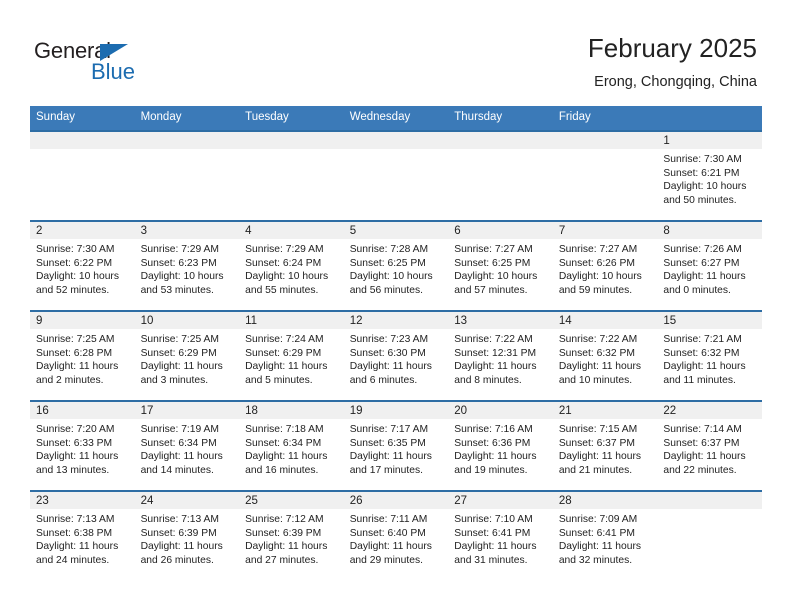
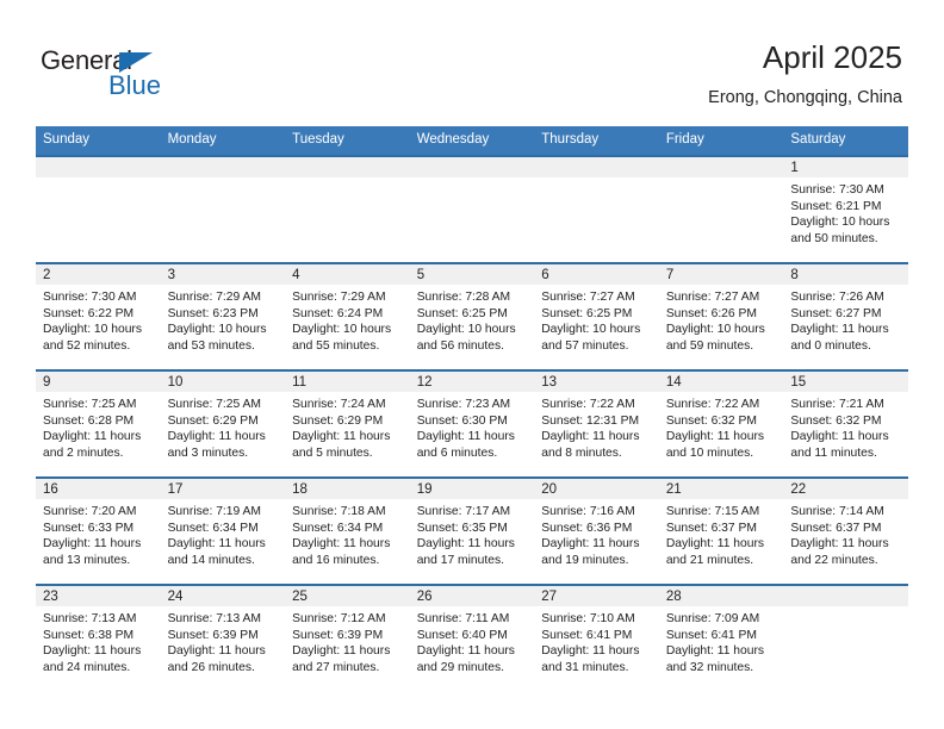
  General
  Blue
- February 2025
+ April 2025
  Erong, Chongqing, China
  Sunday
  Monday
  Tuesday
  Wednesday
  Thursday
  Friday
+ Saturday
  1
  Sunrise: 7:30 AM
  Sunset: 6:21 PM
  Daylight: 10 hours
  and 50 minutes.
  2
  Sunrise: 7:30 AM
  Sunset: 6:22 PM
  Daylight: 10 hours
  and 52 minutes.
  3
  Sunrise: 7:29 AM
  Sunset: 6:23 PM
  Daylight: 10 hours
  and 53 minutes.
  4
  Sunrise: 7:29 AM
  Sunset: 6:24 PM
  Daylight: 10 hours
  and 55 minutes.
  5
  Sunrise: 7:28 AM
  Sunset: 6:25 PM
  Daylight: 10 hours
  and 56 minutes.
  6
  Sunrise: 7:27 AM
  Sunset: 6:25 PM
  Daylight: 10 hours
  and 57 minutes.
  7
  Sunrise: 7:27 AM
  Sunset: 6:26 PM
  Daylight: 10 hours
  and 59 minutes.
  8
  Sunrise: 7:26 AM
  Sunset: 6:27 PM
  Daylight: 11 hours
  and 0 minutes.
  9
  Sunrise: 7:25 AM
  Sunset: 6:28 PM
  Daylight: 11 hours
  and 2 minutes.
  10
  Sunrise: 7:25 AM
  Sunset: 6:29 PM
  Daylight: 11 hours
  and 3 minutes.
  11
  Sunrise: 7:24 AM
  Sunset: 6:29 PM
  Daylight: 11 hours
  and 5 minutes.
  12
  Sunrise: 7:23 AM
  Sunset: 6:30 PM
  Daylight: 11 hours
  and 6 minutes.
  13
  Sunrise: 7:22 AM
  Sunset: 12:31 PM
  Daylight: 11 hours
  and 8 minutes.
  14
  Sunrise: 7:22 AM
  Sunset: 6:32 PM
  Daylight: 11 hours
  and 10 minutes.
  15
  Sunrise: 7:21 AM
  Sunset: 6:32 PM
  Daylight: 11 hours
  and 11 minutes.
  16
  Sunrise: 7:20 AM
  Sunset: 6:33 PM
  Daylight: 11 hours
  and 13 minutes.
  17
  Sunrise: 7:19 AM
  Sunset: 6:34 PM
  Daylight: 11 hours
  and 14 minutes.
  18
  Sunrise: 7:18 AM
  Sunset: 6:34 PM
  Daylight: 11 hours
  and 16 minutes.
  19
  Sunrise: 7:17 AM
  Sunset: 6:35 PM
  Daylight: 11 hours
  and 17 minutes.
  20
  Sunrise: 7:16 AM
  Sunset: 6:36 PM
  Daylight: 11 hours
  and 19 minutes.
  21
  Sunrise: 7:15 AM
  Sunset: 6:37 PM
  Daylight: 11 hours
  and 21 minutes.
  22
  Sunrise: 7:14 AM
  Sunset: 6:37 PM
  Daylight: 11 hours
  and 22 minutes.
  23
  Sunrise: 7:13 AM
  Sunset: 6:38 PM
  Daylight: 11 hours
  and 24 minutes.
  24
  Sunrise: 7:13 AM
  Sunset: 6:39 PM
  Daylight: 11 hours
  and 26 minutes.
  25
  Sunrise: 7:12 AM
  Sunset: 6:39 PM
  Daylight: 11 hours
  and 27 minutes.
  26
  Sunrise: 7:11 AM
  Sunset: 6:40 PM
  Daylight: 11 hours
  and 29 minutes.
  27
  Sunrise: 7:10 AM
  Sunset: 6:41 PM
  Daylight: 11 hours
  and 31 minutes.
  28
  Sunrise: 7:09 AM
  Sunset: 6:41 PM
  Daylight: 11 hours
  and 32 minutes.
